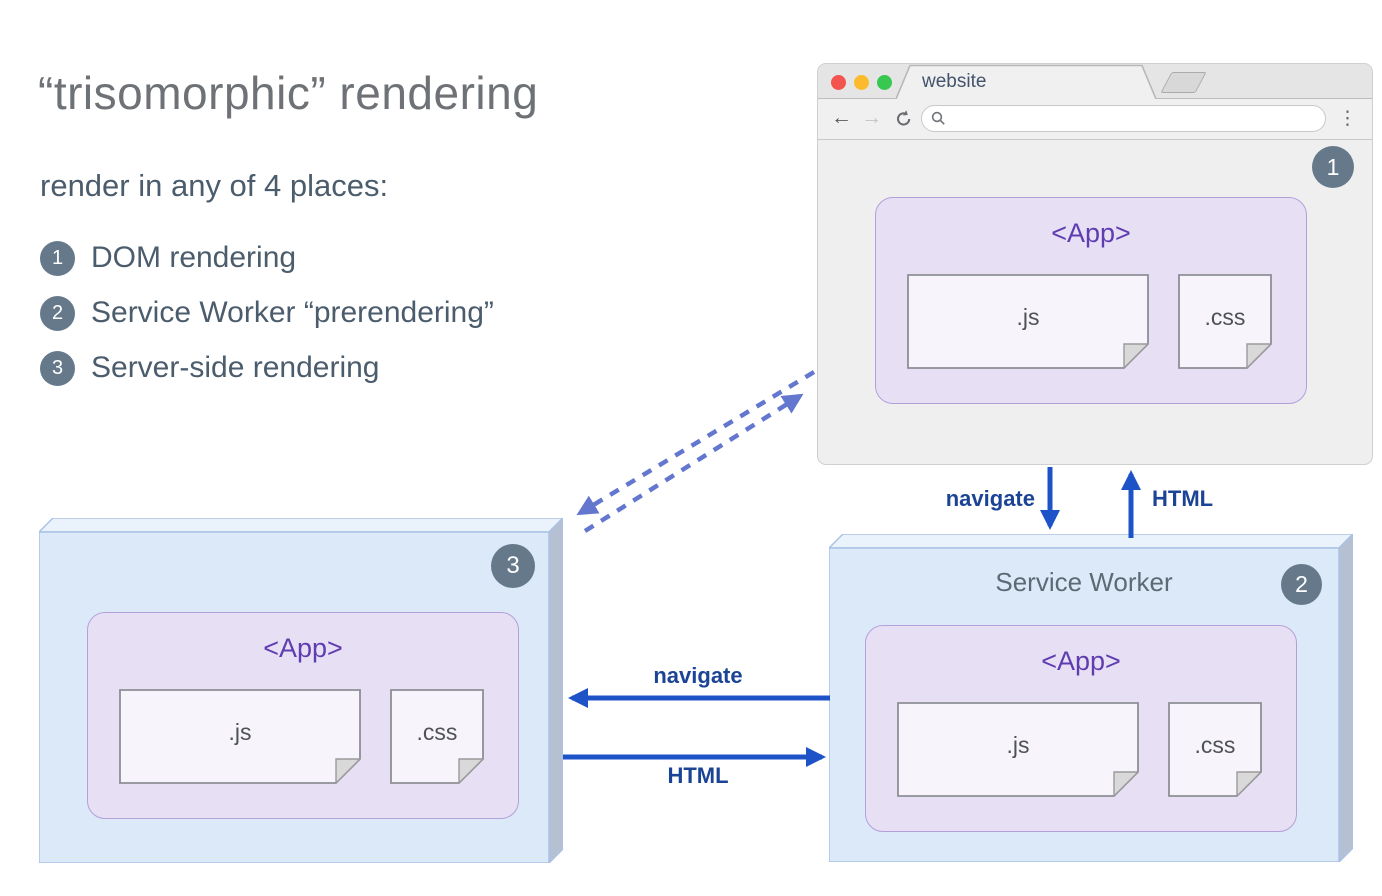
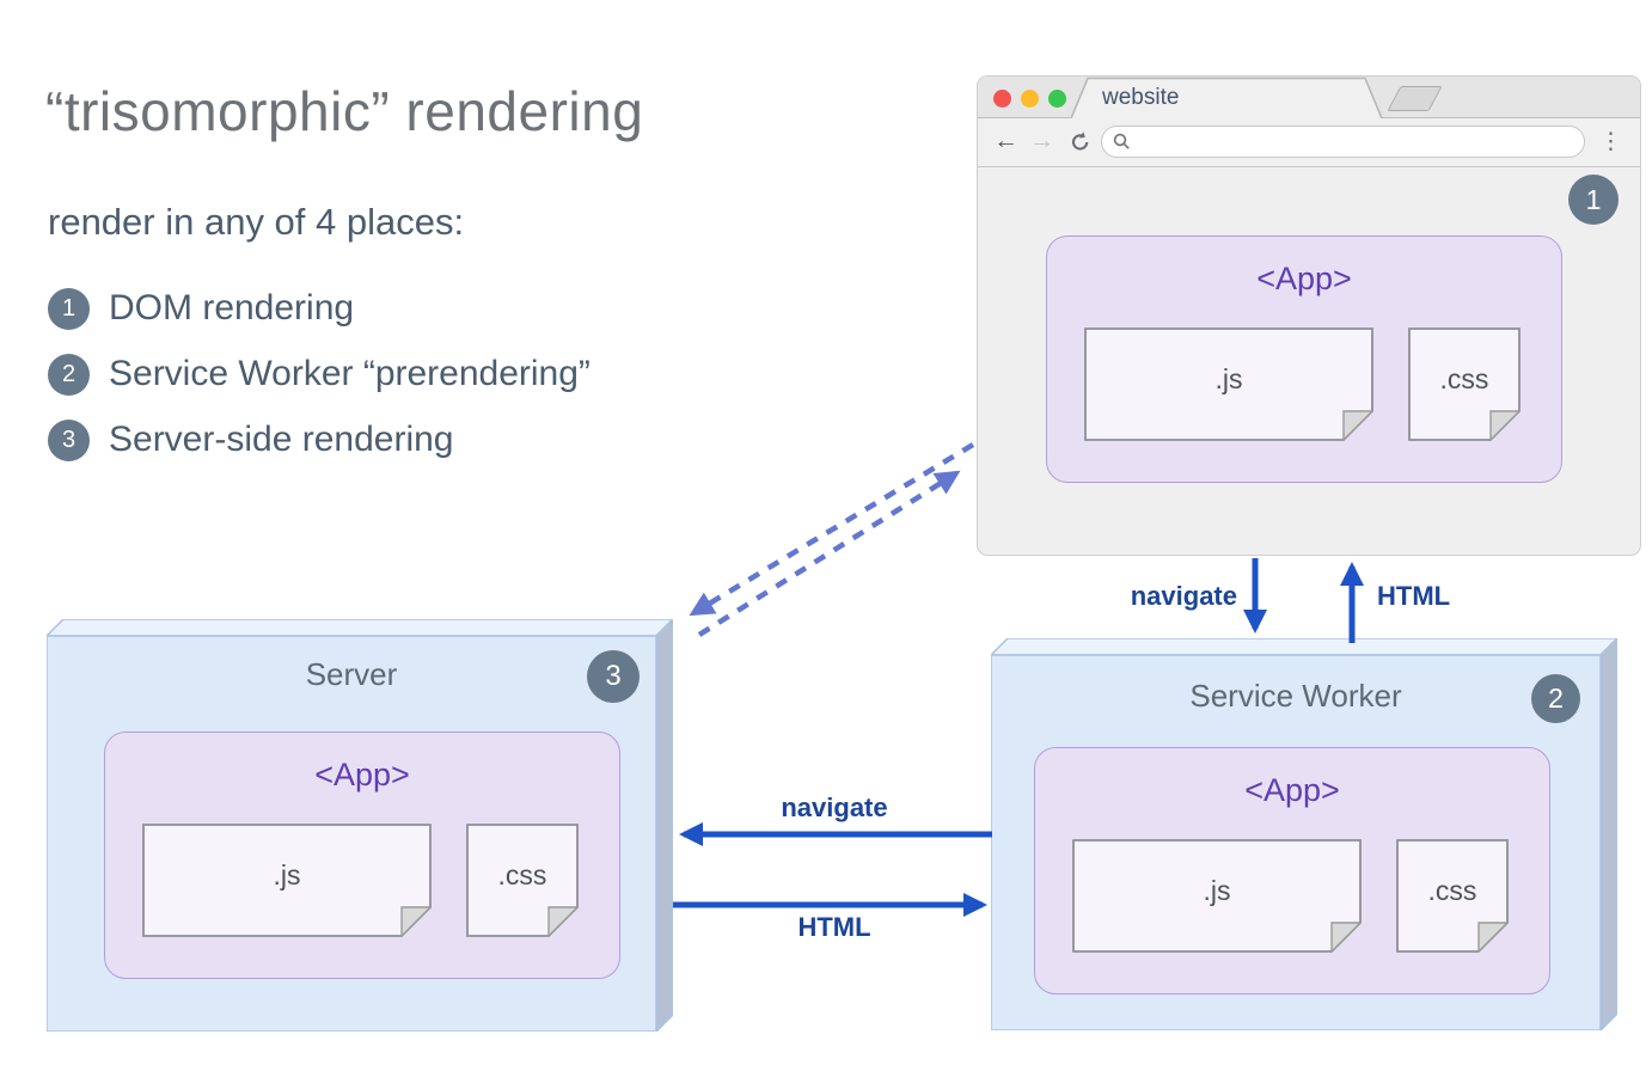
  “trisomorphic” rendering
  render in any of 4 places:
  1
  DOM rendering
  2
  Service Worker “prerendering”
  3
  Server-side rendering
  website
  ←
  →
  ⋮
  1
  <App>
  .js
  .css
+ Server
  3
  <App>
  .js
  .css
  Service Worker
  2
  <App>
  .js
  .css
  navigate
  HTML
  navigate
  HTML
